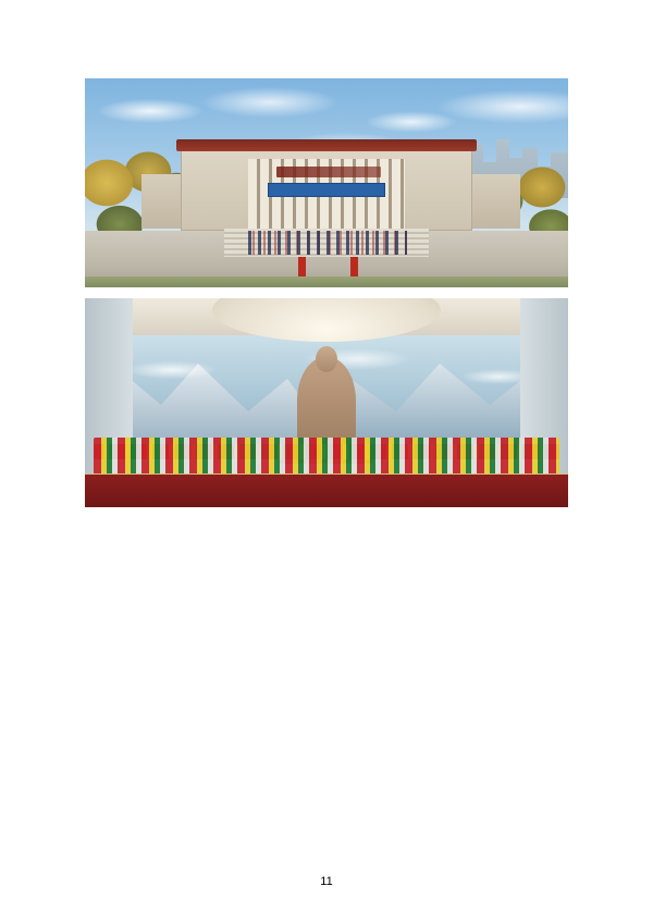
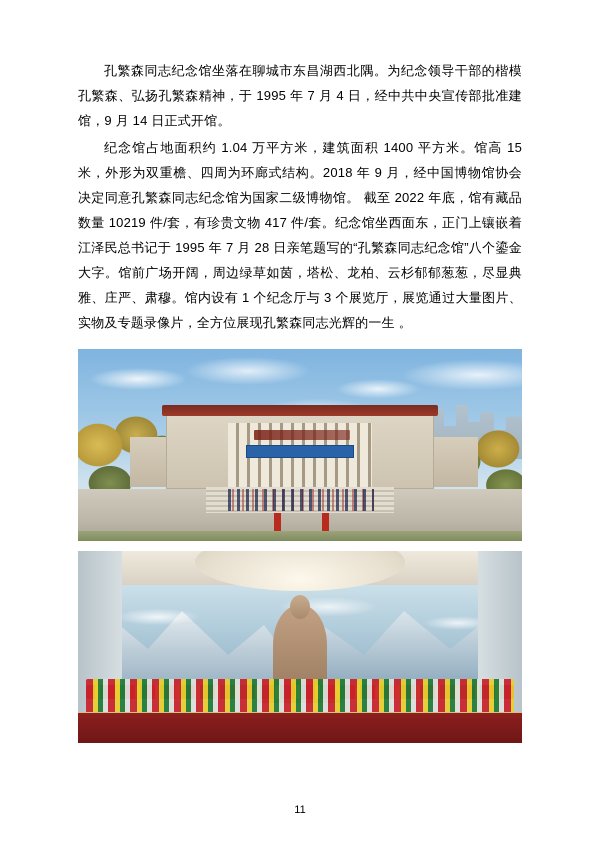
+ 孔繁森同志纪念馆坐落在聊城市东昌湖西北隅。为纪念领导干部的楷模孔繁森、弘扬孔繁森精神，于 1995 年 7 月 4 日，经中共中央宣传部批准建馆，9 月 14 日正式开馆。
+ 纪念馆占地面积约 1.04 万平方米，建筑面积 1400 平方米。馆高 15 米，外形为双重檐、四周为环廊式结构。2018 年 9 月，经中国博物馆协会决定同意孔繁森同志纪念馆为国家二级博物馆。 截至 2022 年底，馆有藏品数量 10219 件/套，有珍贵文物 417 件/套。纪念馆坐西面东，正门上镶嵌着江泽民总书记于 1995 年 7 月 28 日亲笔题写的“孔繁森同志纪念馆”八个鎏金大字。馆前广场开阔，周边绿草如茵，塔松、龙柏、云杉郁郁葱葱，尽显典雅、庄严、肃穆。馆内设有 1 个纪念厅与 3 个展览厅，展览通过大量图片、实物及专题录像片，全方位展现孔繁森同志光辉的一生 。
  11
